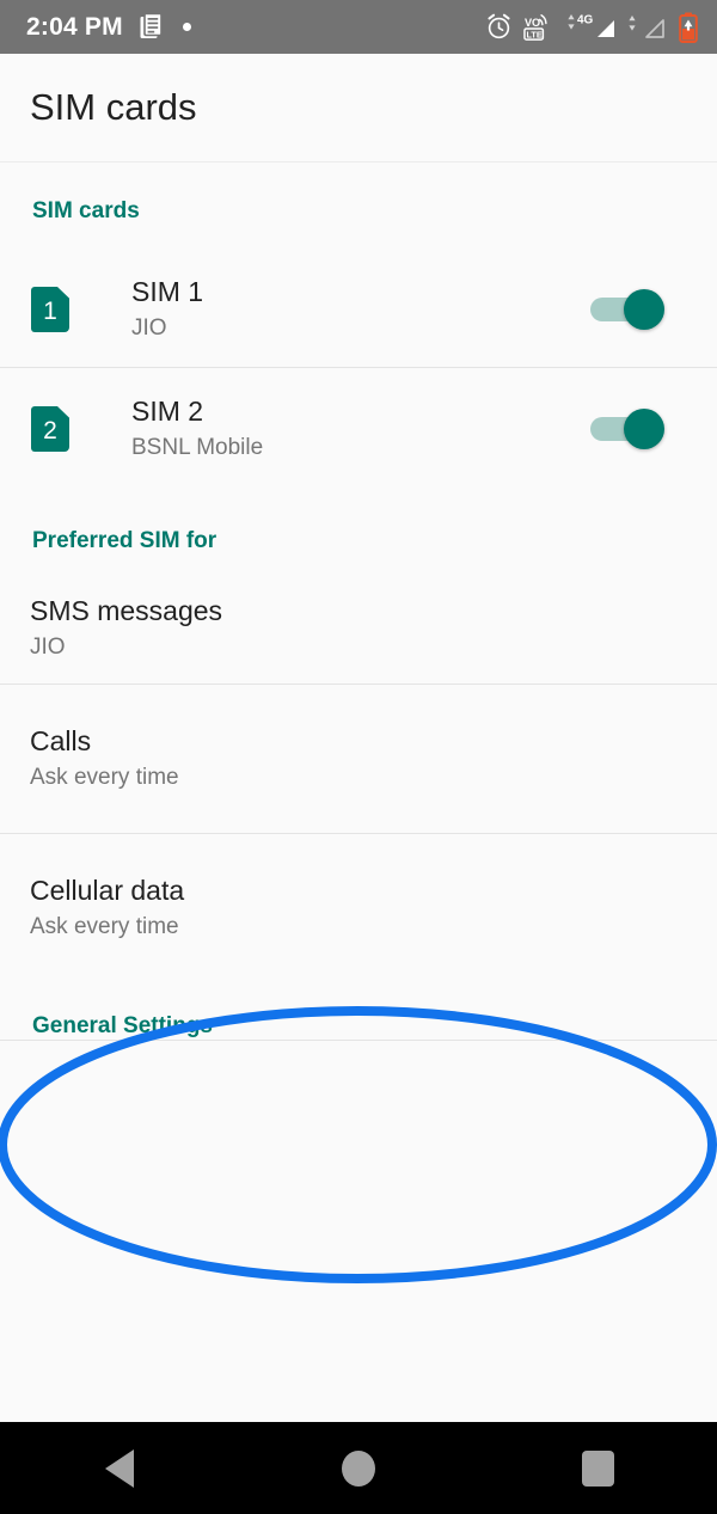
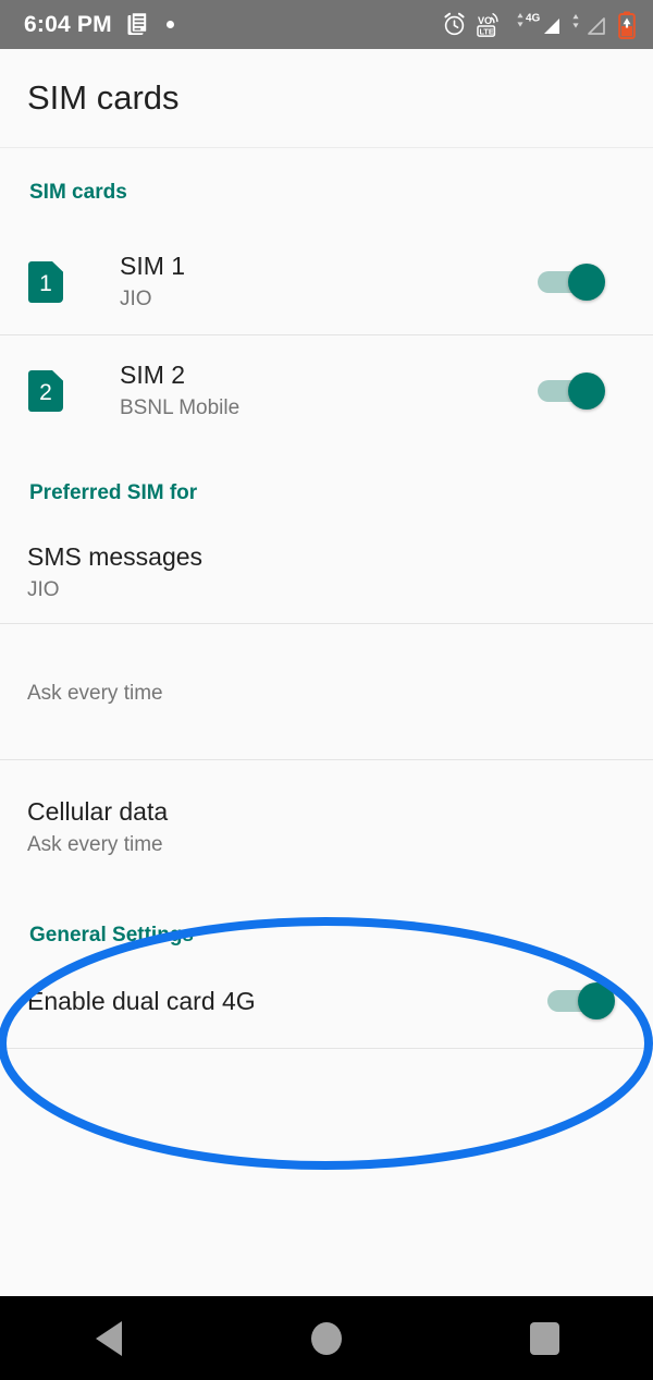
- 2:04 PM
+ 6:04 PM
  VO
  LTE
  4G
  SIM cards
  SIM cards
  1
  SIM 1
  JIO
  2
  SIM 2
  BSNL Mobile
  Preferred SIM for
  SMS messages
  JIO
- Calls
  Ask every time
  Cellular data
  Ask every time
  General Setti
+ Enable dual card 4G
